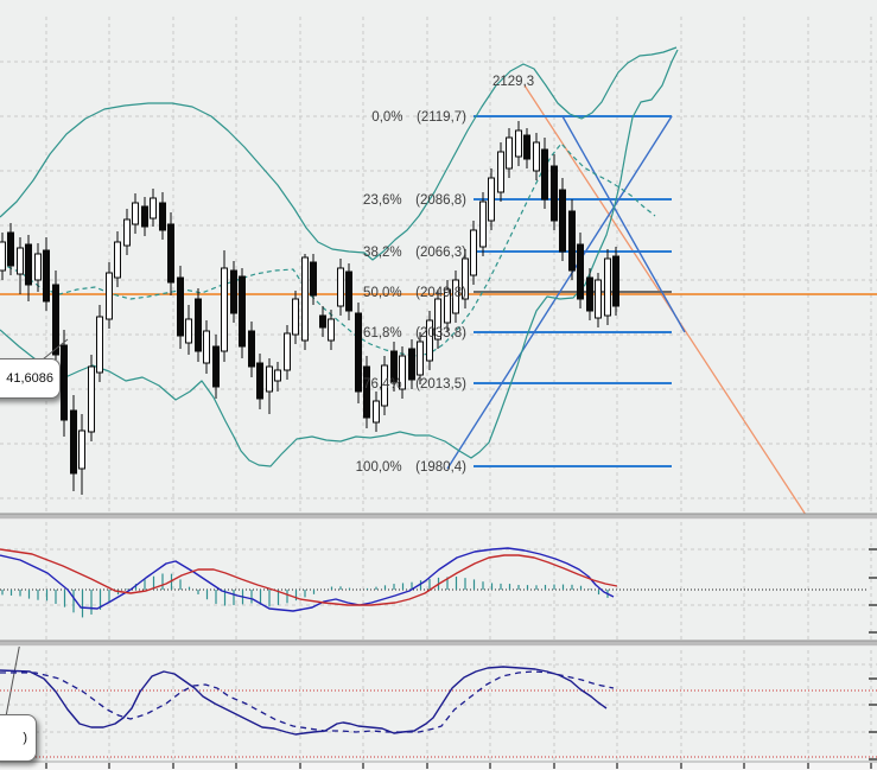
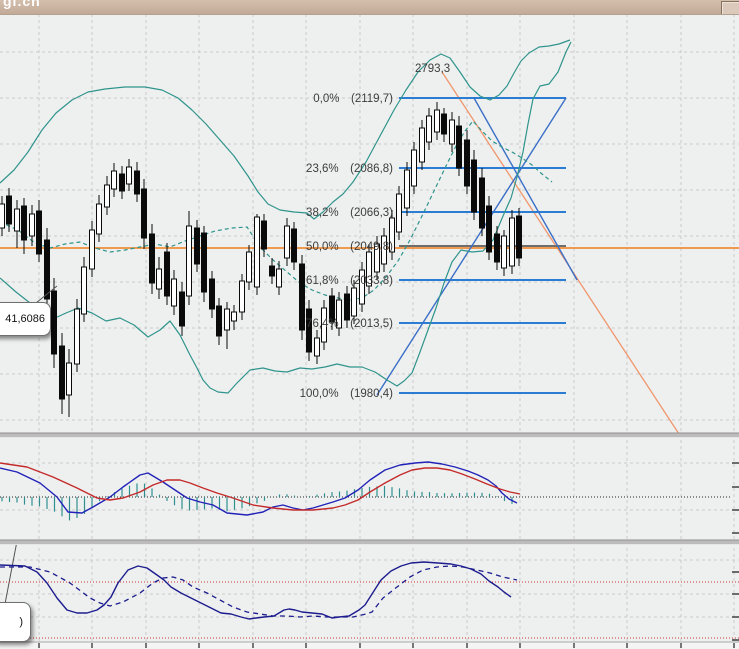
  0,0% (2119,7)
  23,6% (2086,8)
  38,2% (2066,3)
  50,0% (2049,8)
  61,8% (2033,8)
  76,4% (2013,5)
  100,0% (1980,4)
- 2129,3
+ 2793,3
+ gi.ch
  41,6086
  )
